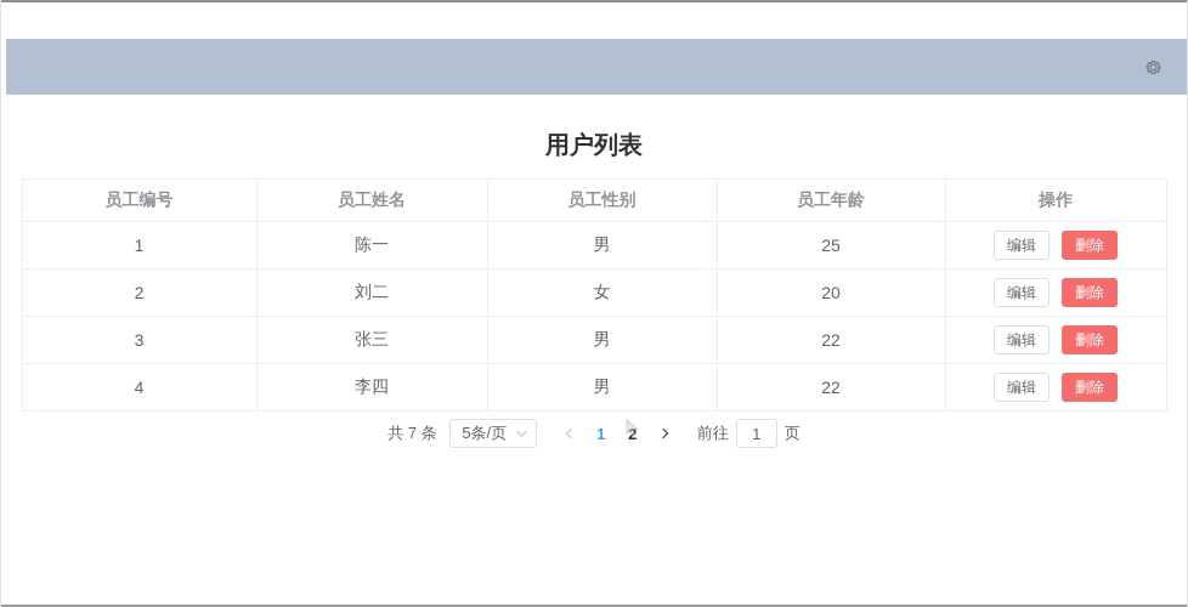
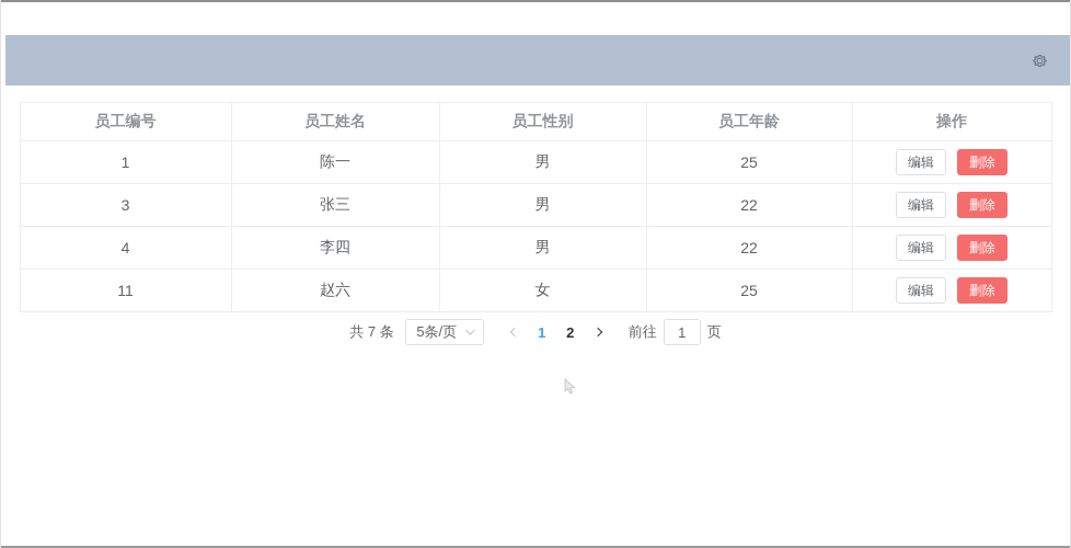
- 用户列表
  员工编号	员工姓名	员工性别	员工年龄	操作
  1	陈一	男	25	编辑 删除
- 2	刘二	女	20	编辑 删除
  3	张三	男	22	编辑 删除
  4	李四	男	22	编辑 删除
+ 11	赵六	女	25	编辑 删除
  共 7 条
  5条/页
  1
  2
  前往
  1
  页
